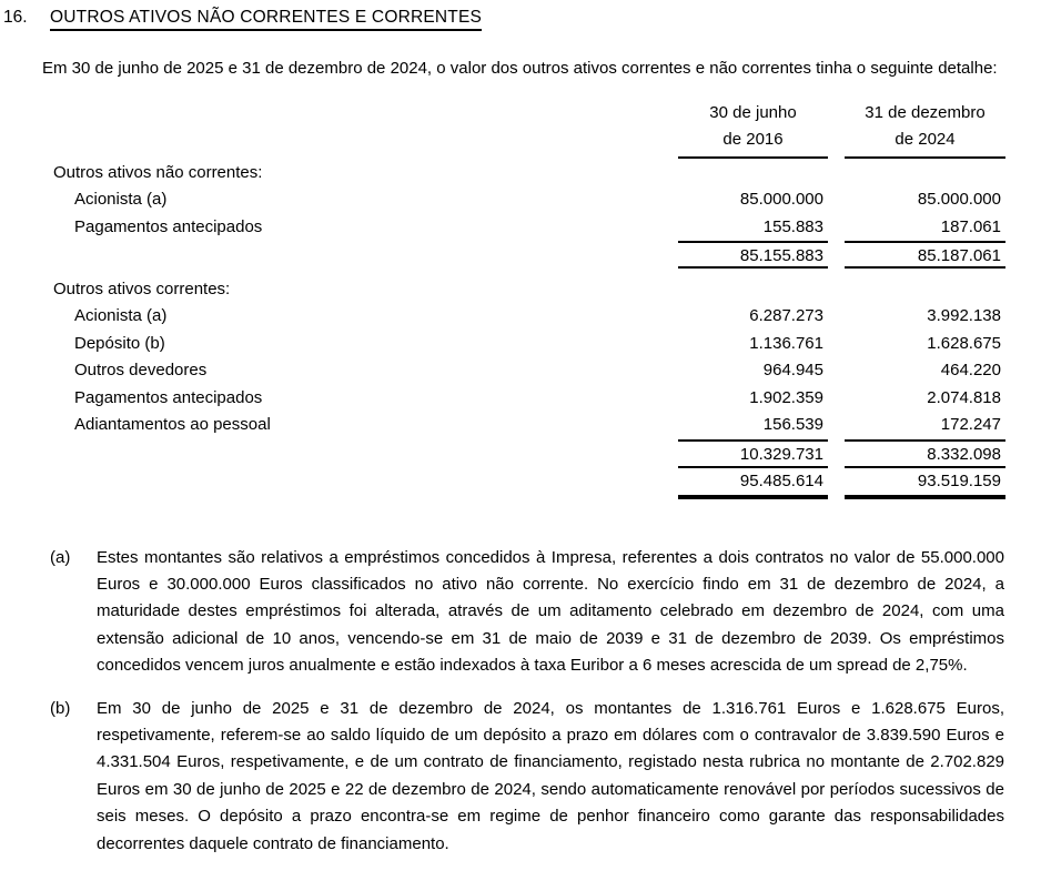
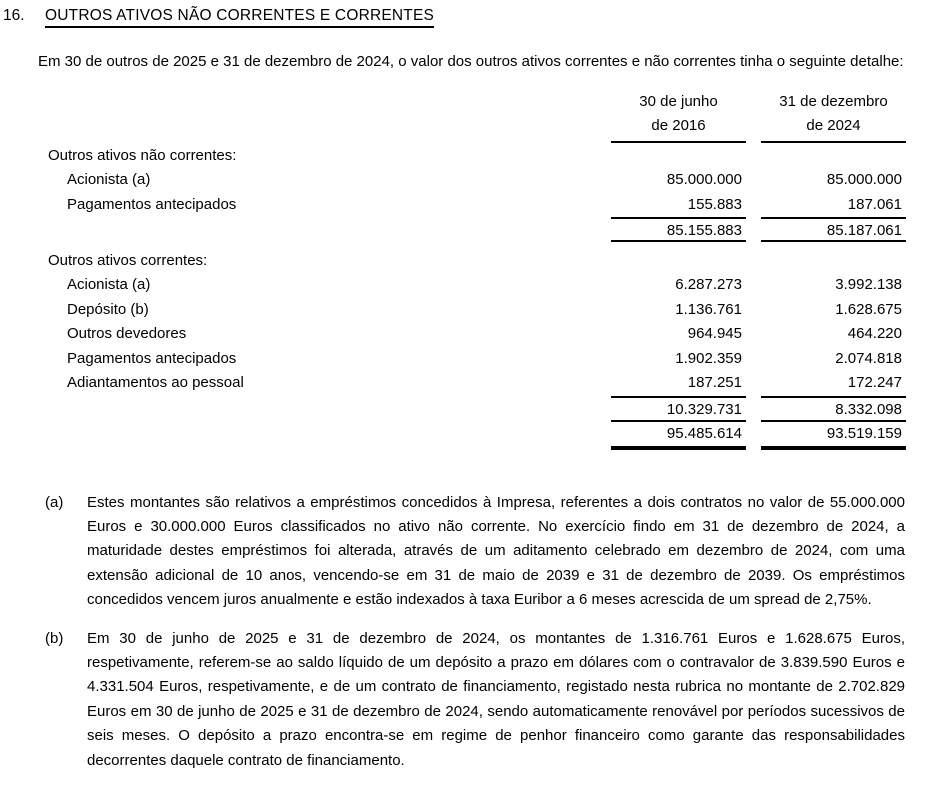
  16.
  OUTROS ATIVOS NÃO CORRENTES E CORRENTES
- Em 30 de junho de 2025 e 31 de dezembro de 2024, o valor dos outros ativos correntes e não correntes tinha o seguinte detalhe:
+ Em 30 de outros de 2025 e 31 de dezembro de 2024, o valor dos outros ativos correntes e não correntes tinha o seguinte detalhe:
  30 de junho
  de 2016
  31 de dezembro
  de 2024
  Outros ativos não correntes:
  Acionista (a)
  85.000.000
  85.000.000
  Pagamentos antecipados
  155.883
  187.061
  85.155.883
  85.187.061
  Outros ativos correntes:
  Acionista (a)
  6.287.273
  3.992.138
  Depósito (b)
  1.136.761
  1.628.675
  Outros devedores
  964.945
  464.220
  Pagamentos antecipados
  1.902.359
  2.074.818
  Adiantamentos ao pessoal
- 156.539
+ 187.251
  172.247
  10.329.731
  8.332.098
  95.485.614
  93.519.159
  (a)
  Estes montantes são relativos a empréstimos concedidos à Impresa, referentes a dois contratos no valor de 55.000.000 Euros e 30.000.000 Euros classificados no ativo não corrente. No exercício findo em 31 de dezembro de 2024, a maturidade destes empréstimos foi alterada, através de um aditamento celebrado em dezembro de 2024, com uma extensão adicional de 10 anos, vencendo-se em 31 de maio de 2039 e 31 de dezembro de 2039. Os empréstimos concedidos vencem juros anualmente e estão indexados à taxa Euribor a 6 meses acrescida de um spread de 2,75%.
  (b)
- Em 30 de junho de 2025 e 31 de dezembro de 2024, os montantes de 1.316.761 Euros e 1.628.675 Euros, respetivamente, referem-se ao saldo líquido de um depósito a prazo em dólares com o contravalor de 3.839.590 Euros e 4.331.504 Euros, respetivamente, e de um contrato de financiamento, registado nesta rubrica no montante de 2.702.829 Euros em 30 de junho de 2025 e 22 de dezembro de 2024, sendo automaticamente renovável por períodos sucessivos de seis meses. O depósito a prazo encontra-se em regime de penhor financeiro como garante das responsabilidades decorrentes daquele contrato de financiamento.
+ Em 30 de junho de 2025 e 31 de dezembro de 2024, os montantes de 1.316.761 Euros e 1.628.675 Euros, respetivamente, referem-se ao saldo líquido de um depósito a prazo em dólares com o contravalor de 3.839.590 Euros e 4.331.504 Euros, respetivamente, e de um contrato de financiamento, registado nesta rubrica no montante de 2.702.829 Euros em 30 de junho de 2025 e 31 de dezembro de 2024, sendo automaticamente renovável por períodos sucessivos de seis meses. O depósito a prazo encontra-se em regime de penhor financeiro como garante das responsabilidades decorrentes daquele contrato de financiamento.
